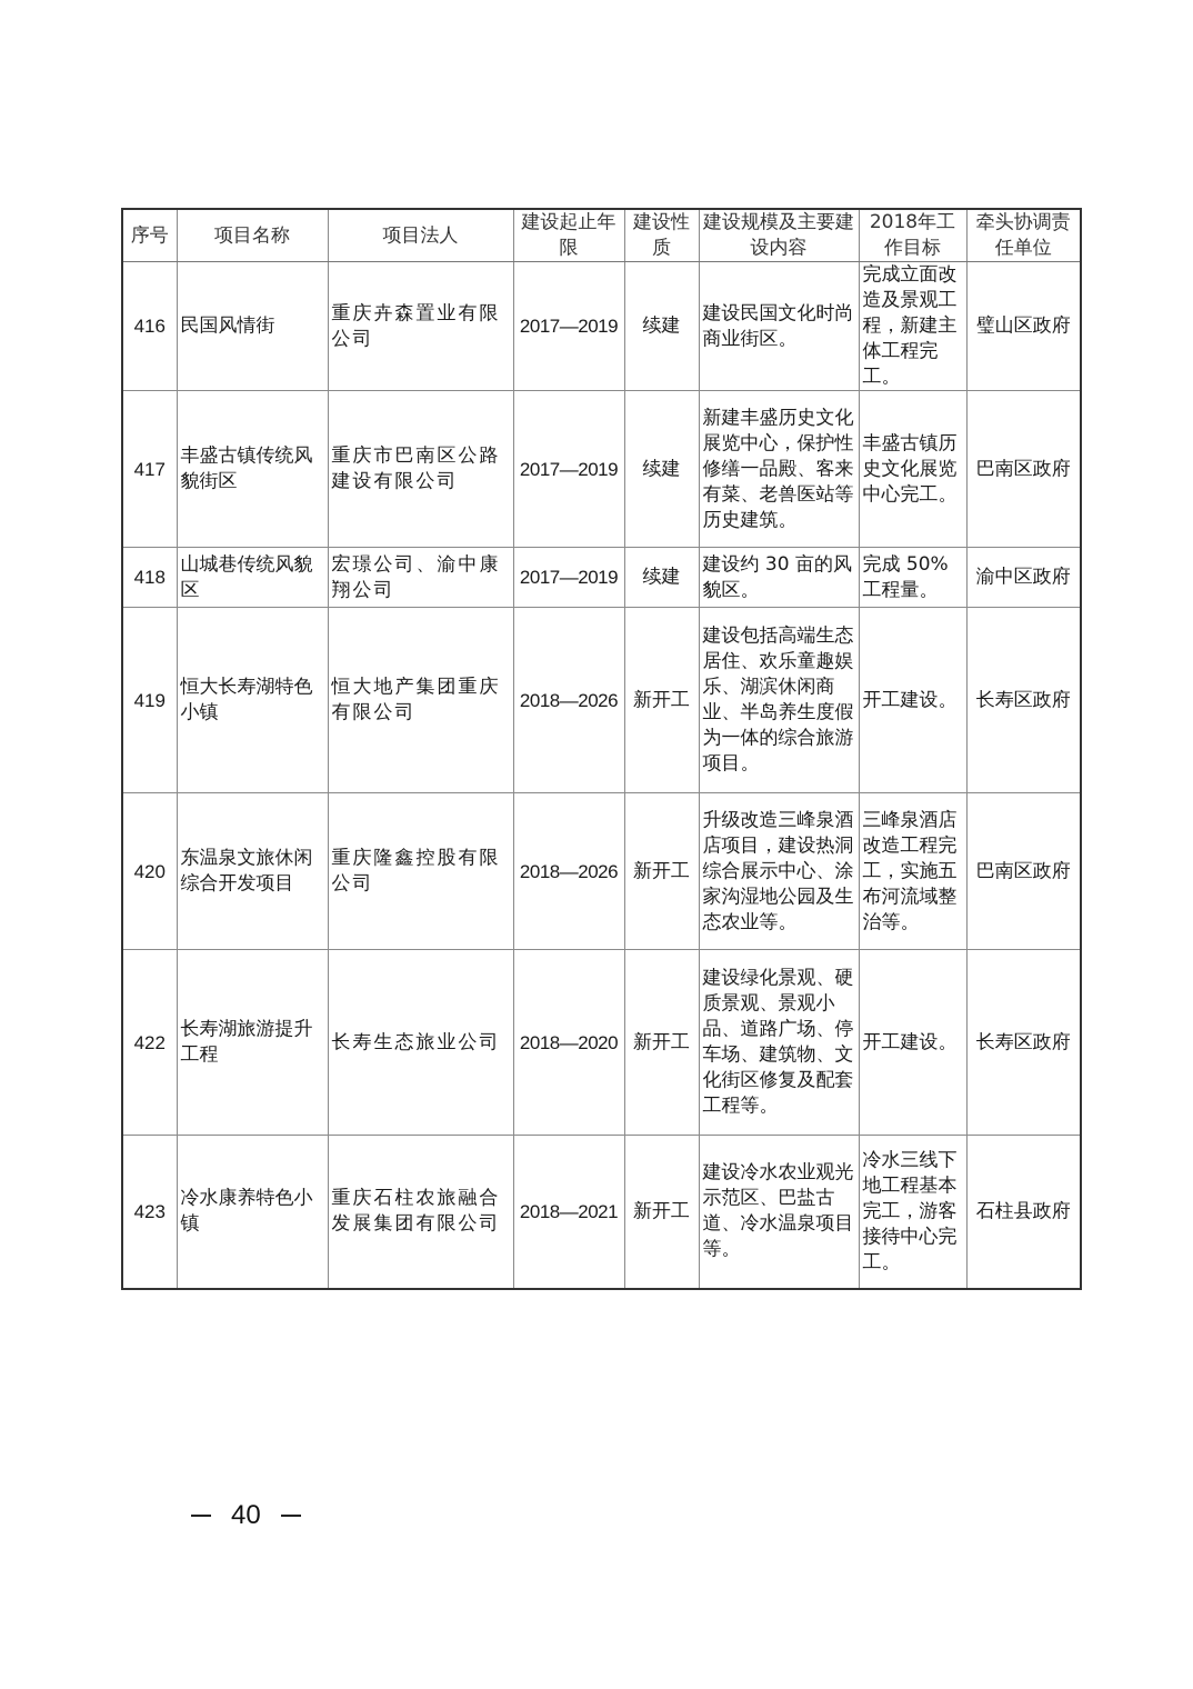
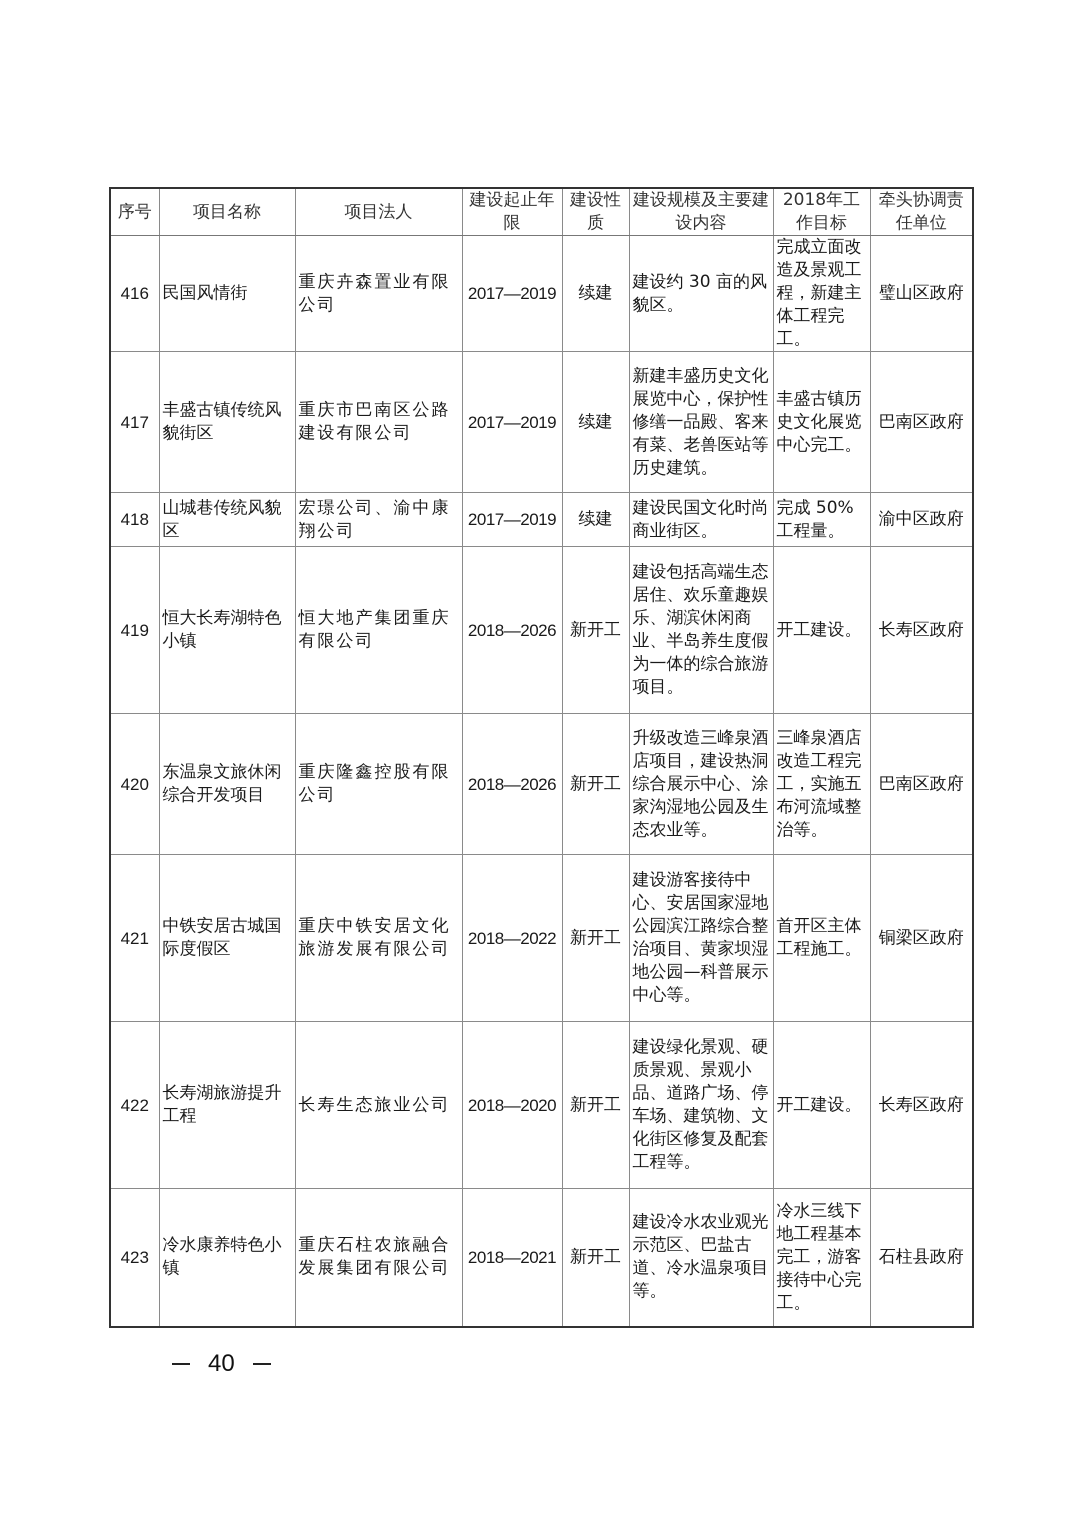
  序号	项目名称	项目法人	建设起止年限	建设性质	建设规模及主要建设内容	2018年工作目标	牵头协调责任单位
- 416	民国风情街	重庆卉森置业有限公司	2017—2019	续建	建设民国文化时尚商业街区。	完成立面改造及景观工程，新建主体工程完工。	璧山区政府
+ 416	民国风情街	重庆卉森置业有限公司	2017—2019	续建	建设约 30 亩的风貌区。	完成立面改造及景观工程，新建主体工程完工。	璧山区政府
  417	丰盛古镇传统风貌街区	重庆市巴南区公路建设有限公司	2017—2019	续建	新建丰盛历史文化展览中心，保护性修缮一品殿、客来有菜、老兽医站等历史建筑。	丰盛古镇历史文化展览中心完工。	巴南区政府
- 418	山城巷传统风貌区	宏璟公司、渝中康翔公司	2017—2019	续建	建设约 30 亩的风貌区。	完成 50%工程量。	渝中区政府
+ 418	山城巷传统风貌区	宏璟公司、渝中康翔公司	2017—2019	续建	建设民国文化时尚商业街区。	完成 50%工程量。	渝中区政府
  419	恒大长寿湖特色小镇	恒大地产集团重庆有限公司	2018—2026	新开工	建设包括高端生态居住、欢乐童趣娱乐、湖滨休闲商业、半岛养生度假为一体的综合旅游项目。	开工建设。	长寿区政府
  420	东温泉文旅休闲综合开发项目	重庆隆鑫控股有限公司	2018—2026	新开工	升级改造三峰泉酒店项目，建设热洞综合展示中心、涂家沟湿地公园及生态农业等。	三峰泉酒店改造工程完工，实施五布河流域整治等。	巴南区政府
+ 421	中铁安居古城国际度假区	重庆中铁安居文化旅游发展有限公司	2018—2022	新开工	建设游客接待中心、安居国家湿地公园滨江路综合整治项目、黄家坝湿地公园—科普展示中心等。	首开区主体工程施工。	铜梁区政府
  422	长寿湖旅游提升工程	长寿生态旅业公司	2018—2020	新开工	建设绿化景观、硬质景观、景观小品、道路广场、停车场、建筑物、文化街区修复及配套工程等。	开工建设。	长寿区政府
  423	冷水康养特色小镇	重庆石柱农旅融合发展集团有限公司	2018—2021	新开工	建设冷水农业观光示范区、巴盐古道、冷水温泉项目等。	冷水三线下地工程基本完工，游客接待中心完工。	石柱县政府
  40
